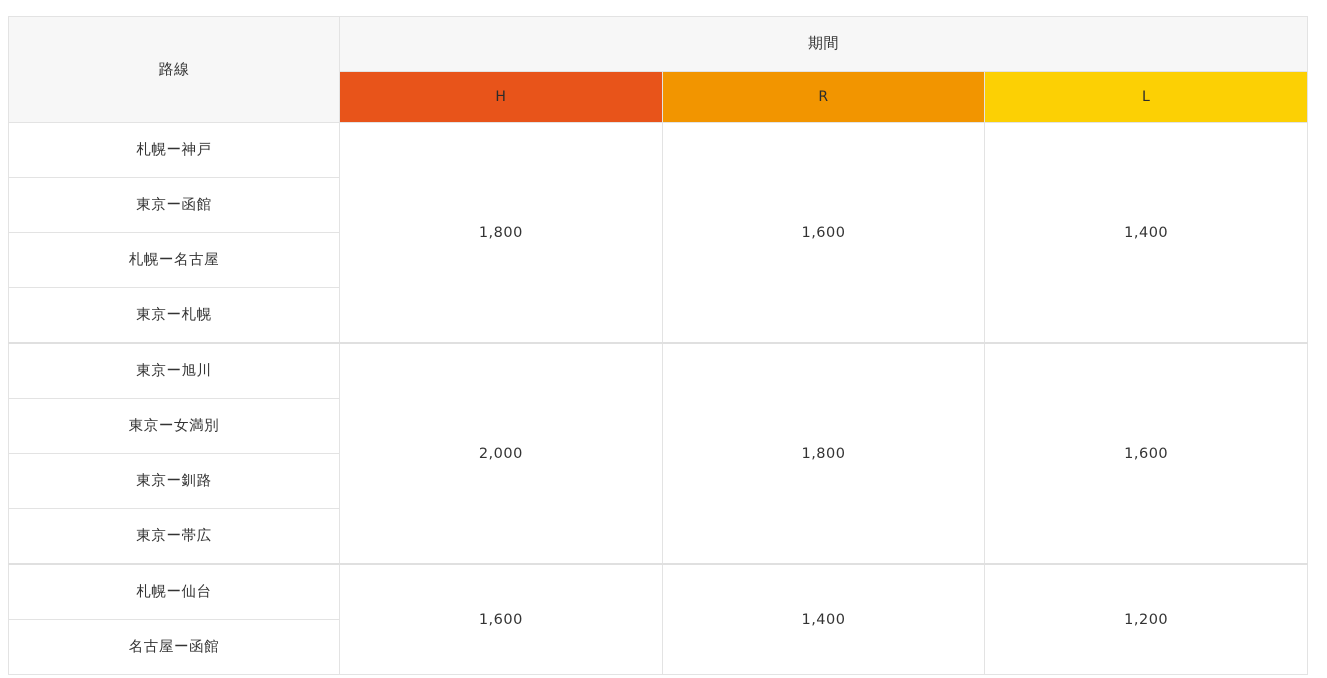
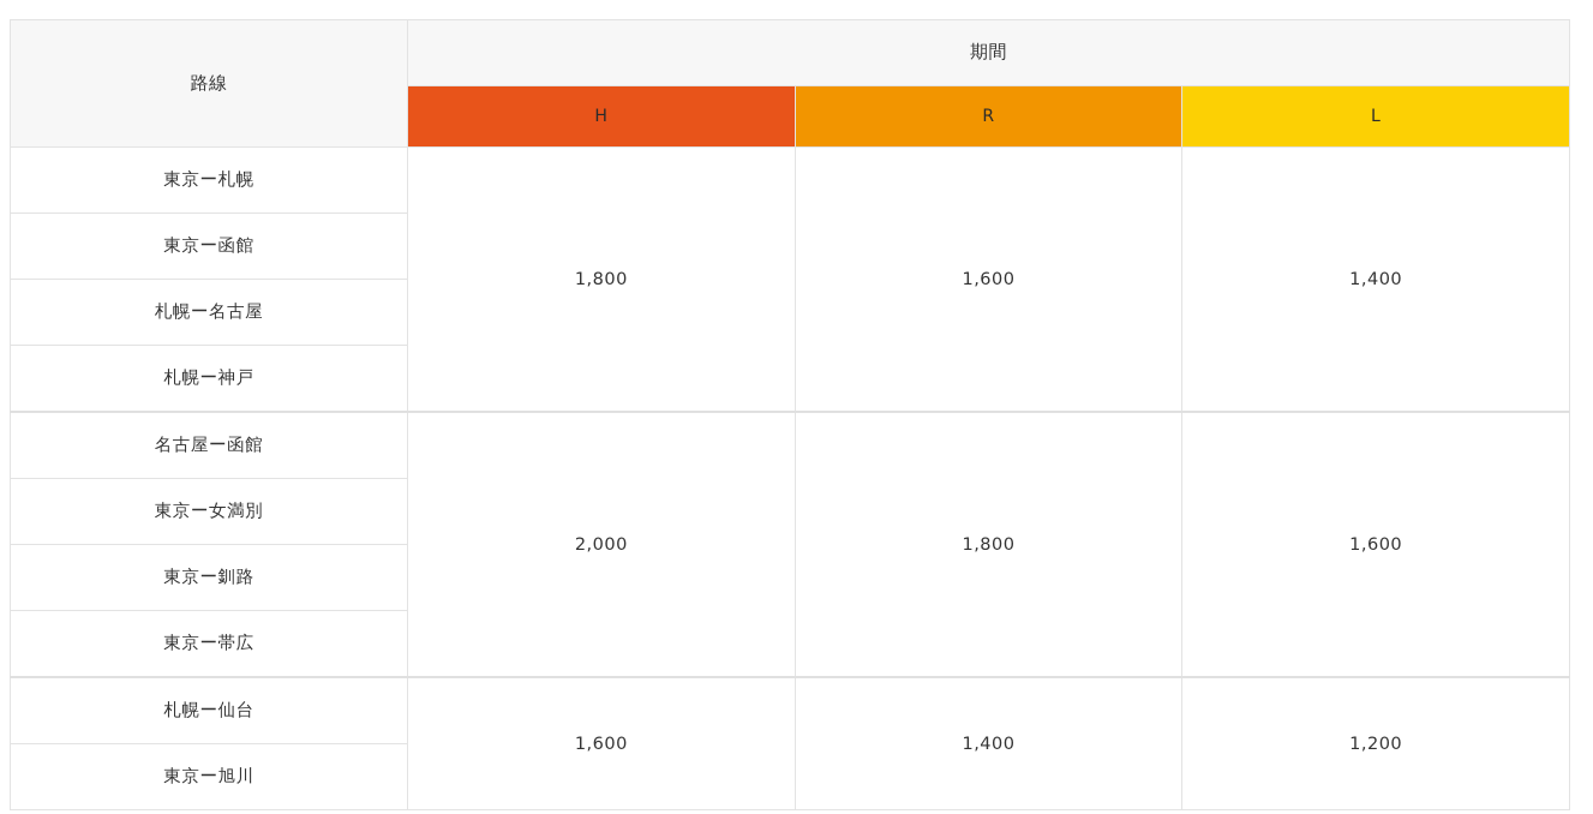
  路線	期間
  H	R	L
- 札幌ー神戸	1,800	1,600	1,400
+ 東京ー札幌	1,800	1,600	1,400
  東京ー函館
  札幌ー名古屋
- 東京ー札幌
+ 札幌ー神戸
- 東京ー旭川	2,000	1,800	1,600
+ 名古屋ー函館	2,000	1,800	1,600
  東京ー女満別
  東京ー釧路
  東京ー帯広
  札幌ー仙台	1,600	1,400	1,200
- 名古屋ー函館
+ 東京ー旭川
